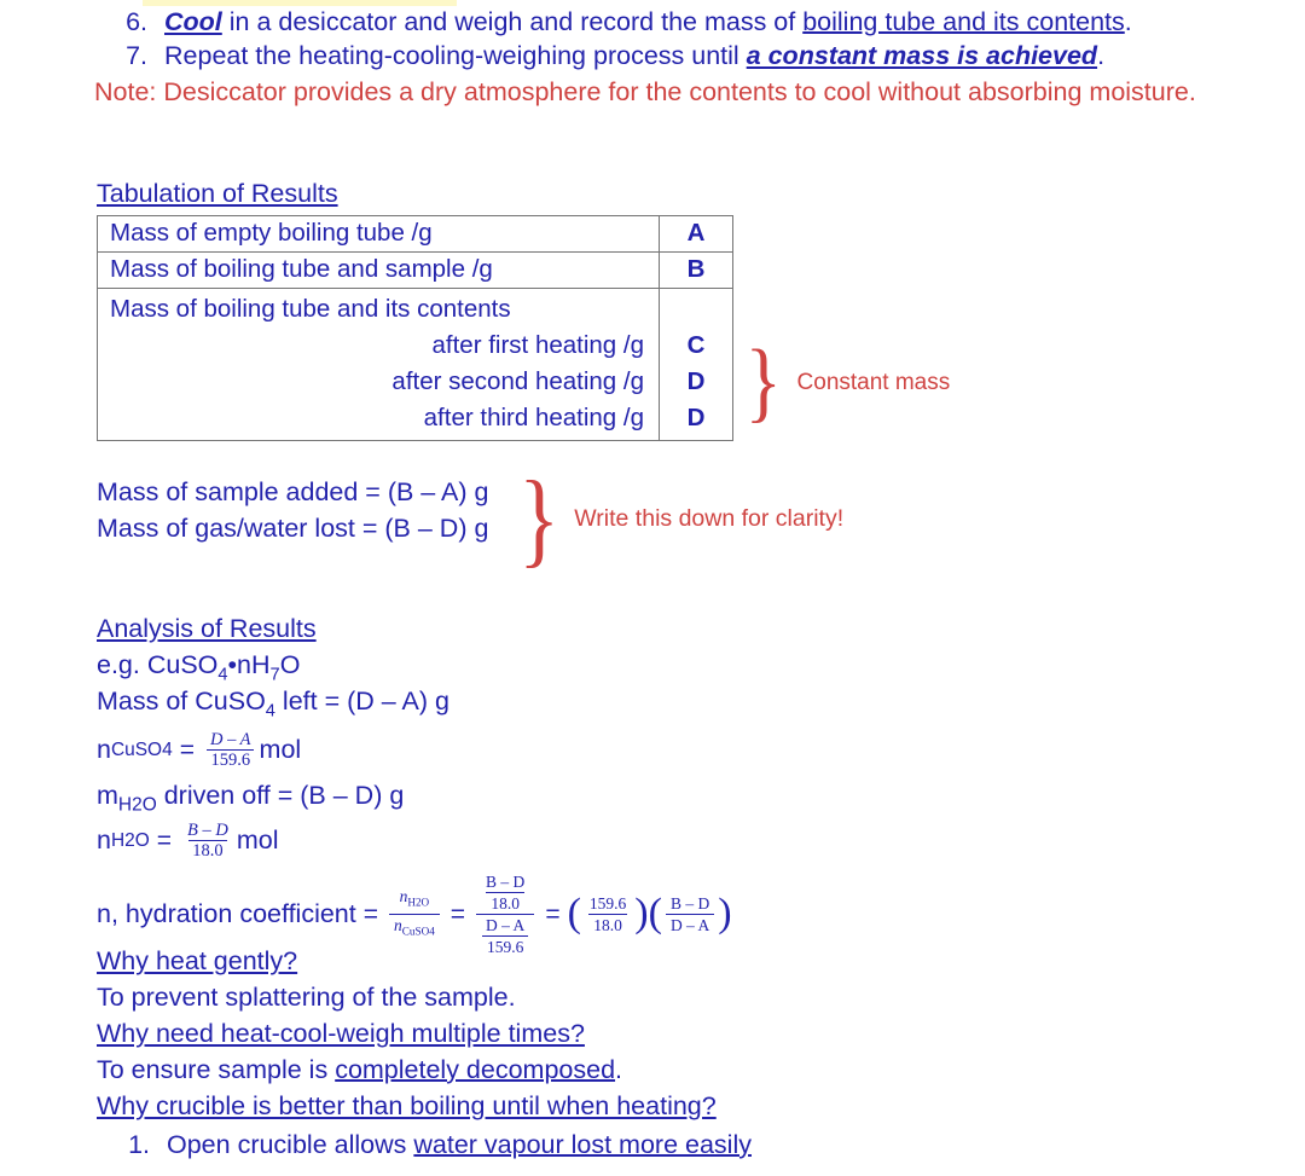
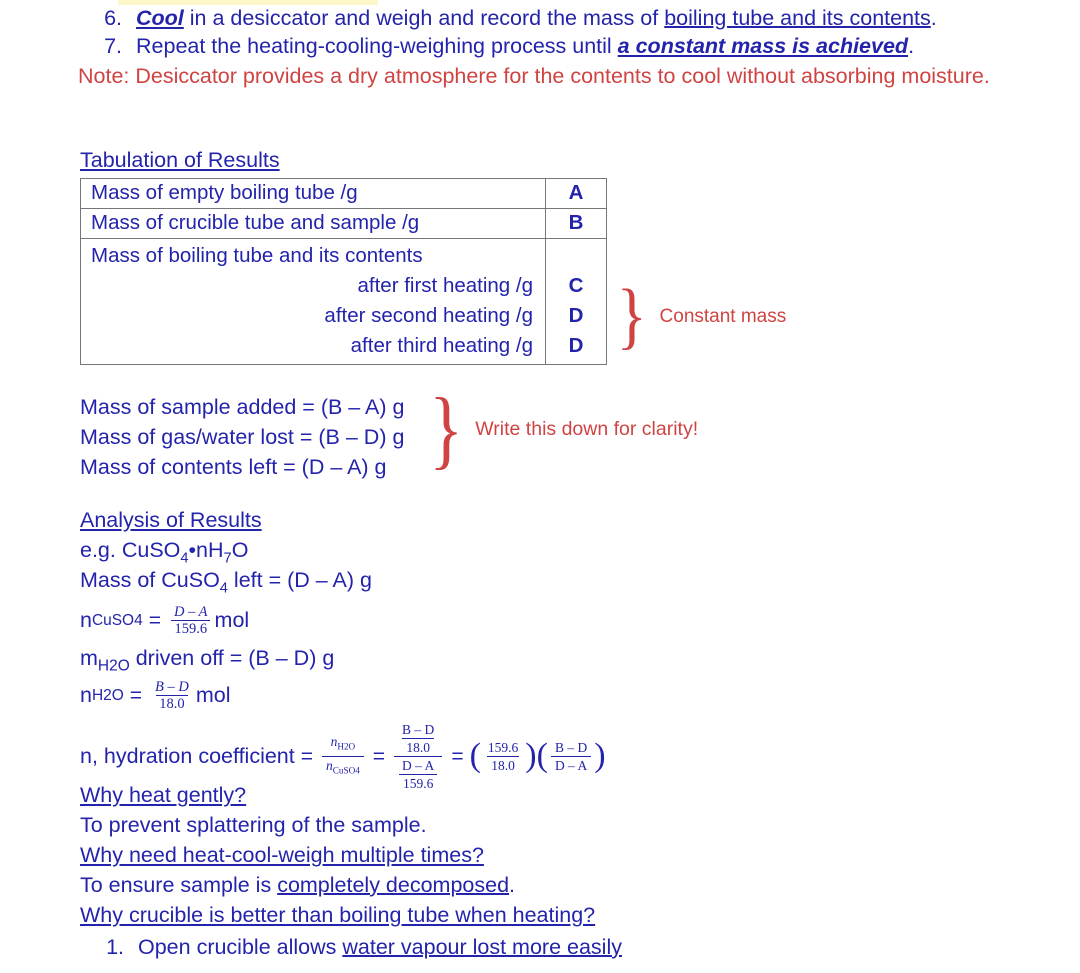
  6.
  Cool in a desiccator and weigh and record the mass of boiling tube and its contents.
  7.
  Repeat the heating-cooling-weighing process until a constant mass is achieved.
  Note: Desiccator provides a dry atmosphere for the contents to cool without absorbing moisture.
  Tabulation of Results
  Mass of empty boiling tube /g	A
- Mass of boiling tube and sample /g	B
+ Mass of crucible tube and sample /g	B
  Mass of boiling tube and its contents after first heating /g after second heating /g after third heating /g	C D D
  }
  Constant mass
  Mass of sample added = (B – A) g
  Mass of gas/water lost = (B – D) g
+ Mass of contents left = (D – A) g
  }
  Write this down for clarity!
  Analysis of Results
  e.g. CuSO4•nH7O
  Mass of CuSO4 left = (D – A) g
  n
  CuSO4
  =
  D – A
  159.6
  mol
  mH2O driven off = (B – D) g
  n
  H2O
  =
  B – D
  18.0
  mol
  n, hydration coefficient
  =
  nH2O
  nCuSO4
  =
  B – D
  18.0
  D – A
  159.6
  =
  (
  159.6
  18.0
  )
  (
  B – D
  D – A
  )
  Why heat gently?
  To prevent splattering of the sample.
  Why need heat-cool-weigh multiple times?
  To ensure sample is completely decomposed.
- Why crucible is better than boiling until when heating?
+ Why crucible is better than boiling tube when heating?
  1.
  Open crucible allows water vapour lost more easily
